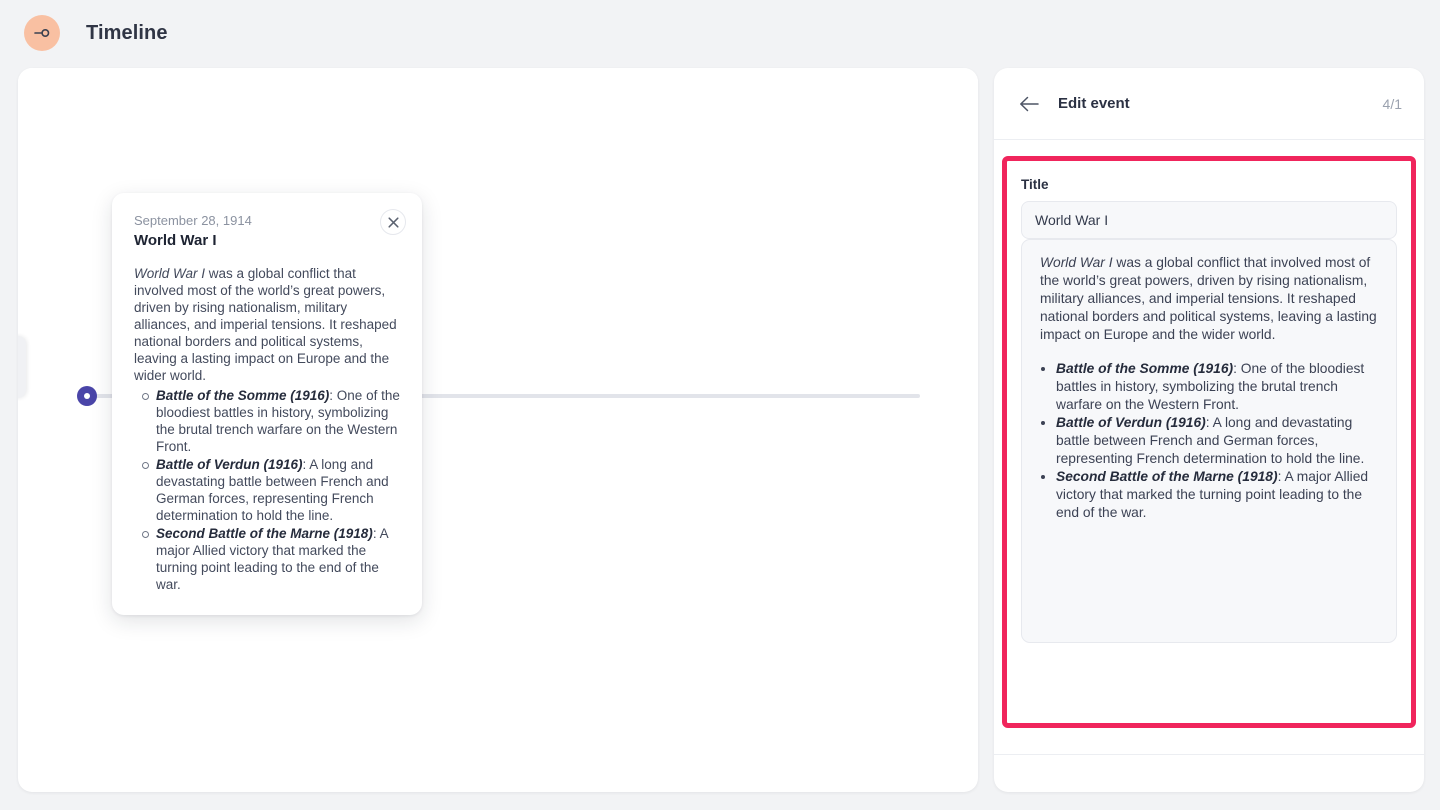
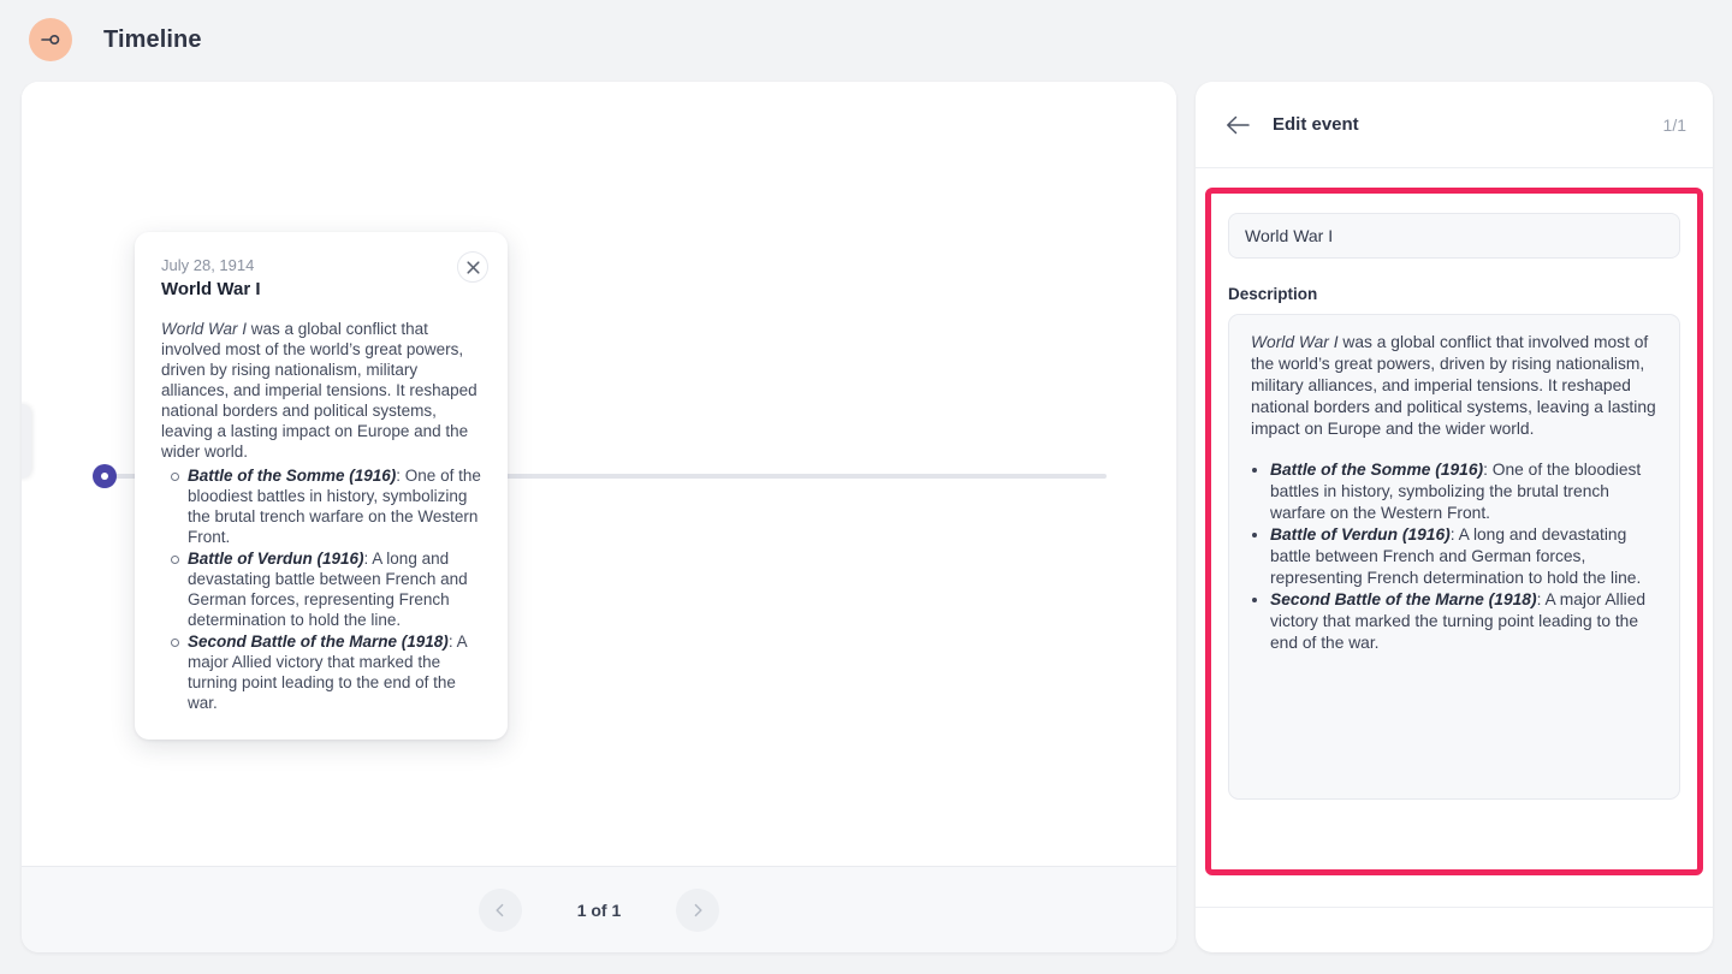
  Timeline
- September 28, 1914
+ July 28, 1914
  World War I
  World War I was a global conflict that involved most of the world’s great powers, driven by rising nationalism, military alliances, and imperial tensions. It reshaped national borders and political systems, leaving a lasting impact on Europe and the wider world.
  Battle of the Somme (1916): One of the bloodiest battles in history, symbolizing the brutal trench warfare on the Western Front.
  Battle of Verdun (1916): A long and devastating battle between French and German forces, representing French determination to hold the line.
  Second Battle of the Marne (1918): A major Allied victory that marked the turning point leading to the end of the war.
+ 1 of 1
  Edit event
- 4/1
+ 1/1
- Title
  World War I
+ Description
  World War I was a global conflict that involved most of the world’s great powers, driven by rising nationalism, military alliances, and imperial tensions. It reshaped national borders and political systems, leaving a lasting impact on Europe and the wider world.
  Battle of the Somme (1916): One of the bloodiest battles in history, symbolizing the brutal trench warfare on the Western Front.
  Battle of Verdun (1916): A long and devastating battle between French and German forces, representing French determination to hold the line.
  Second Battle of the Marne (1918): A major Allied victory that marked the turning point leading to the end of the war.
